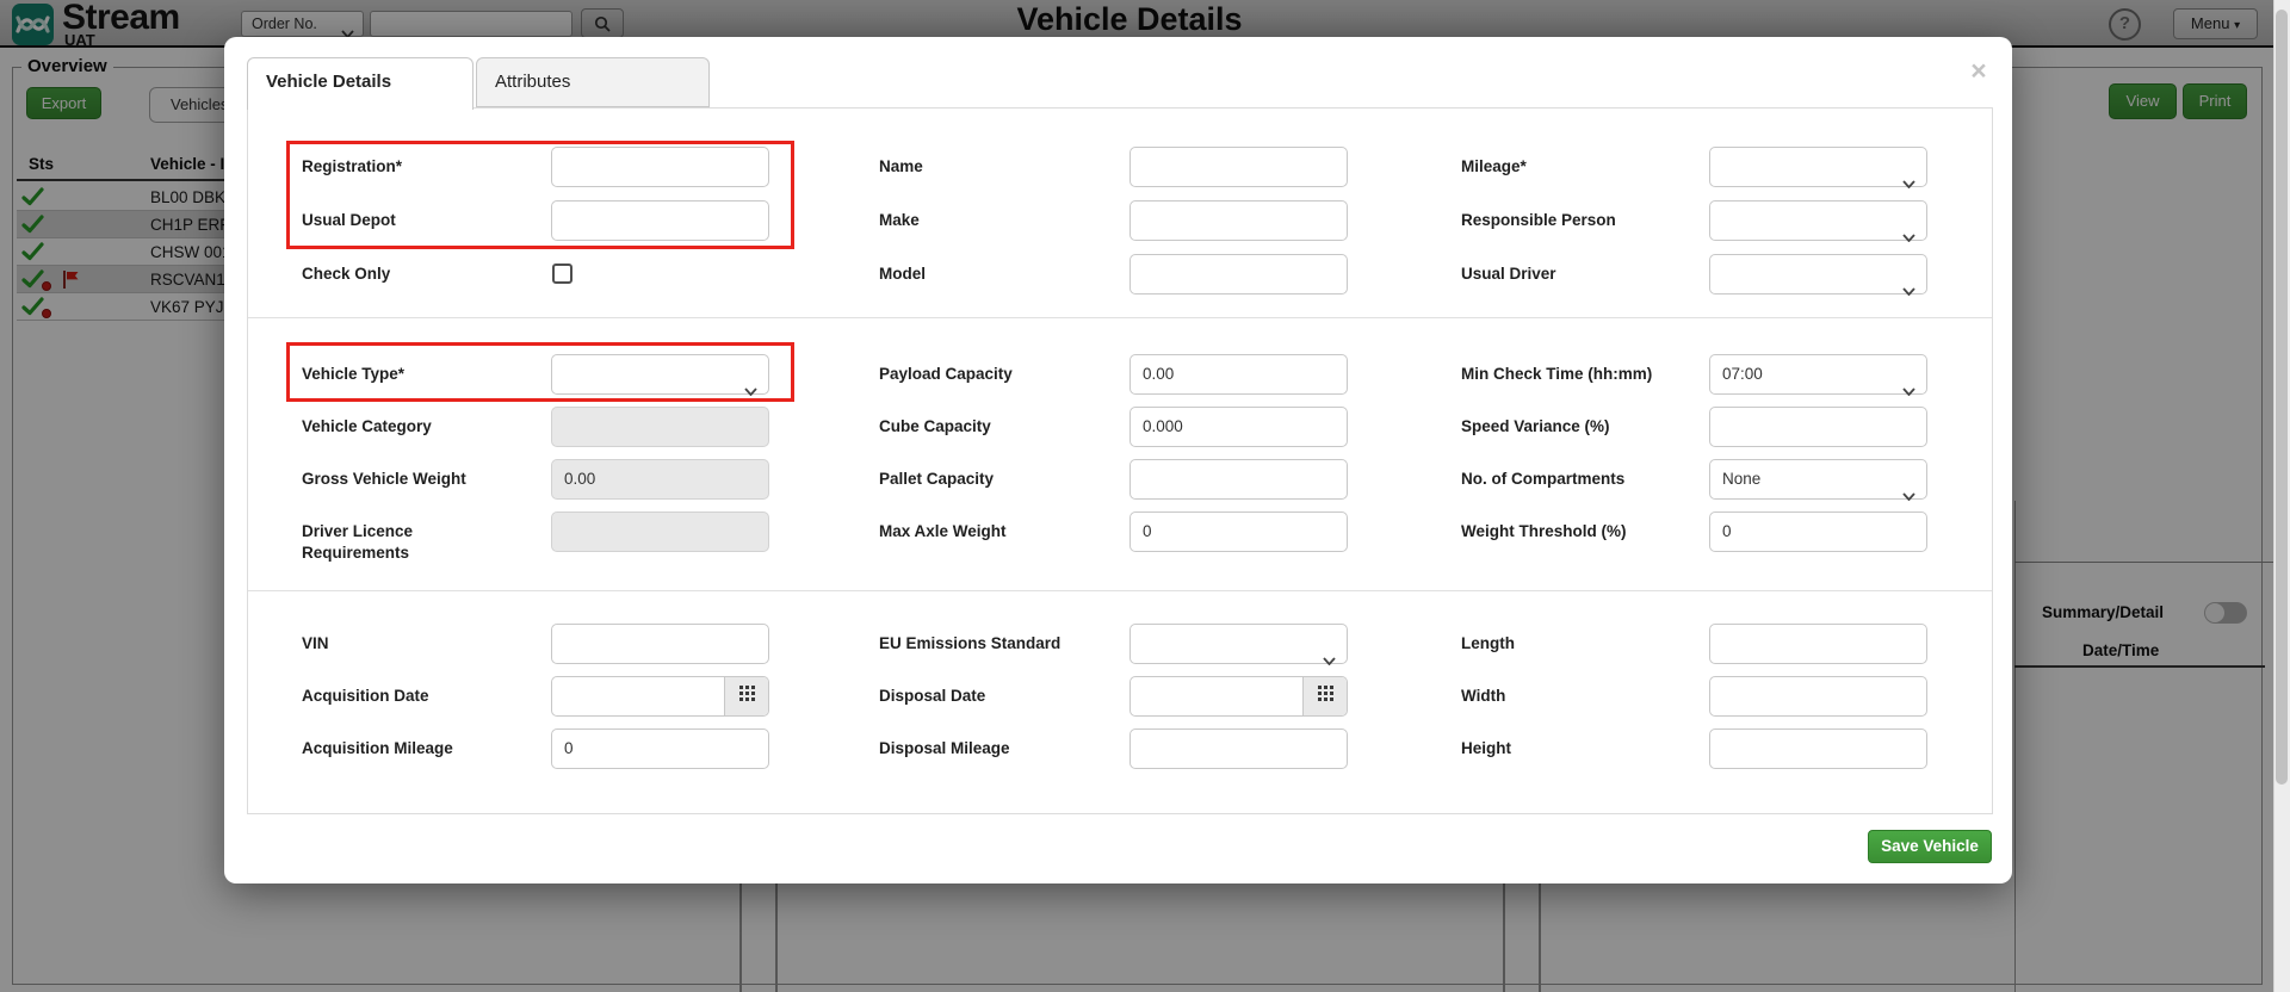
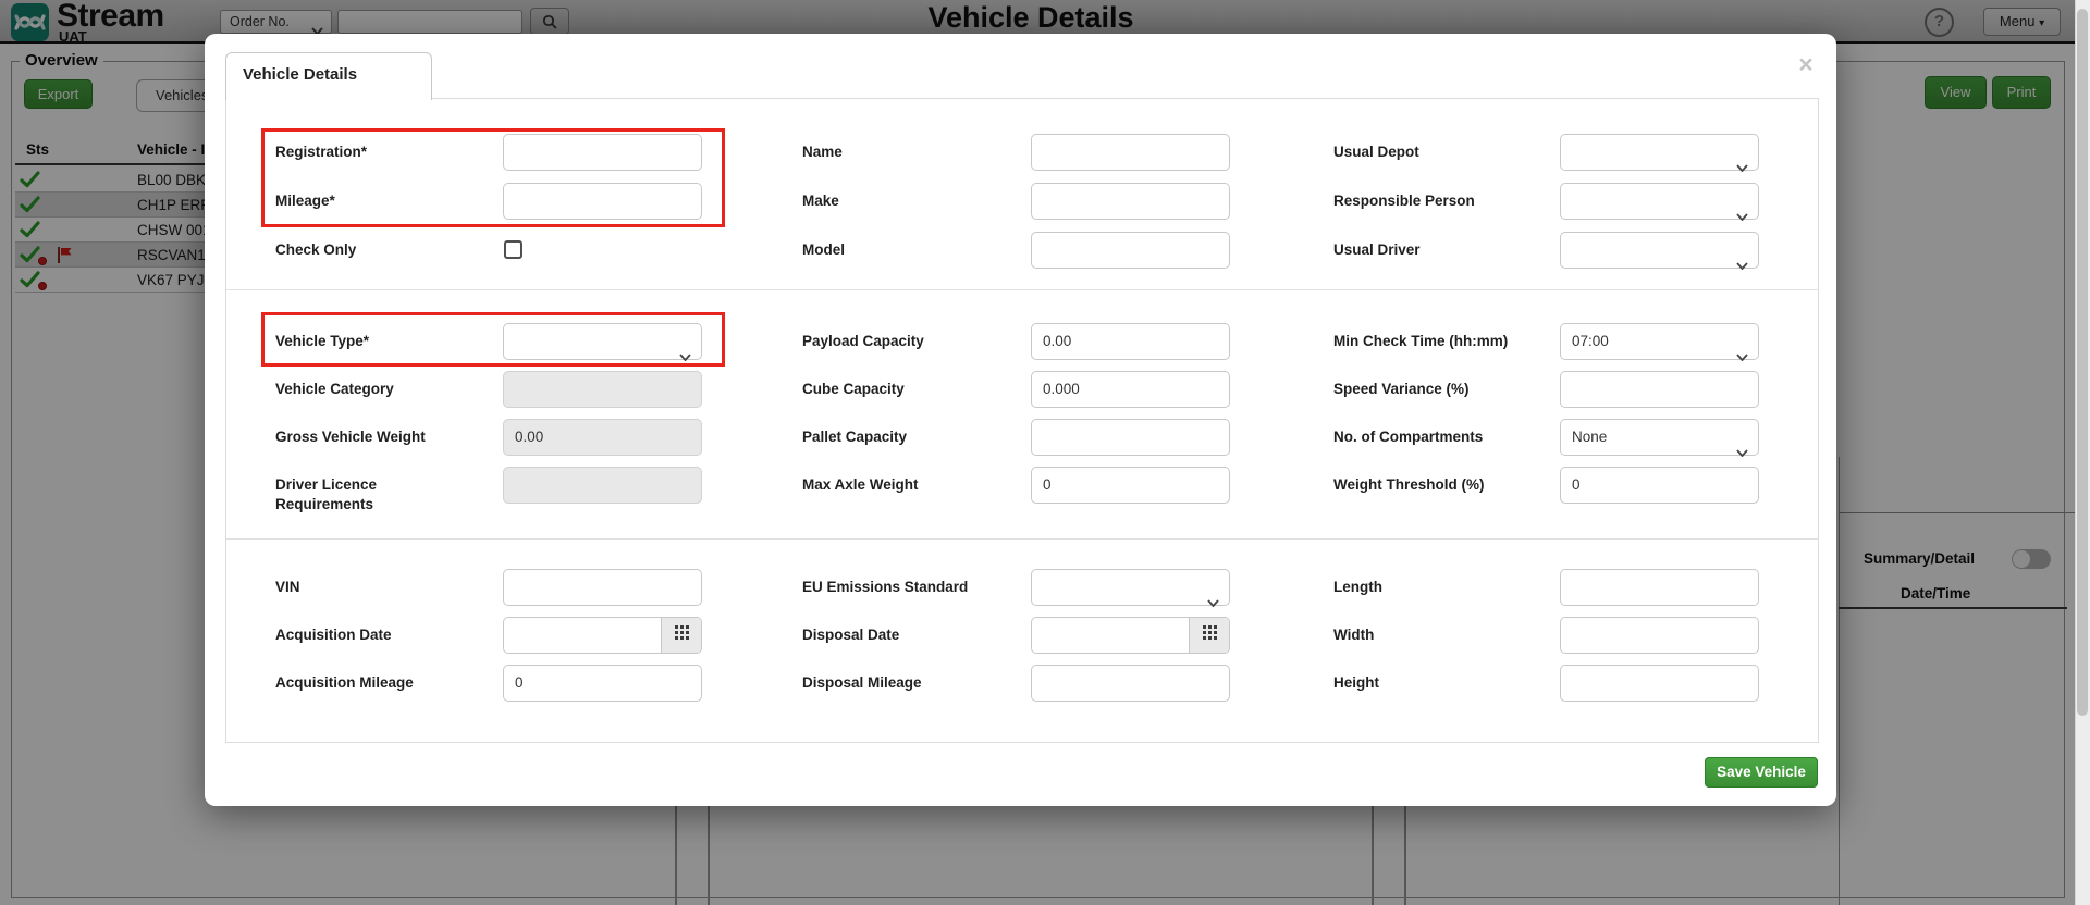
  Stream
  UAT
  Order No.
  Vehicle Details
  ?
  Menu ▾
  Overview
  Export
  Vehicle
  Sts
  Vehicle - I
  BL00 DBK
  CH1P ER
  CHSW 00
  RSCVAN1
  VK67 PYJ
  View
  Print
  Summary/Detail
  Date/Time
  Vehicle Details
- Attributes
  ×
  Registration*
- Usual Depot
+ Mileage*
  Check Only
  Name
  Make
  Model
- Mileage*
+ Usual Depot
  Responsible Person
  Usual Driver
  Vehicle Type*
  Vehicle Category
  Gross Vehicle Weight
  0.00
  Driver Licence Requirements
  Payload Capacity
  0.00
  Cube Capacity
  0.000
  Pallet Capacity
  Max Axle Weight
  0
  Min Check Time (hh:mm)
  07:00
  Speed Variance (%)
  No. of Compartments
  None
  Weight Threshold (%)
  0
  VIN
  Acquisition Date
  Acquisition Mileage
  0
  EU Emissions Standard
  Disposal Date
  Disposal Mileage
  Length
  Width
  Height
  Save Vehicle
